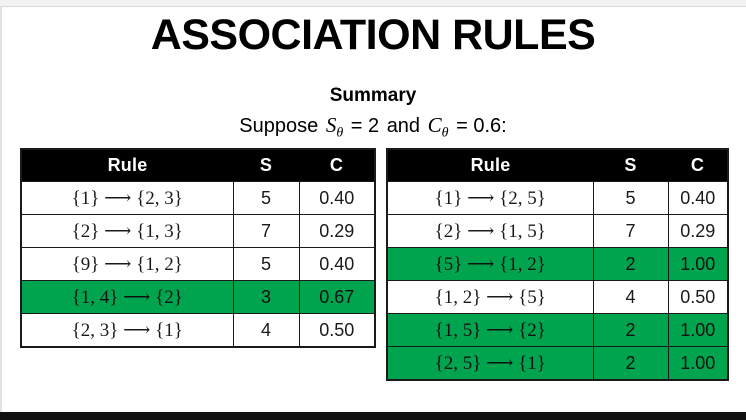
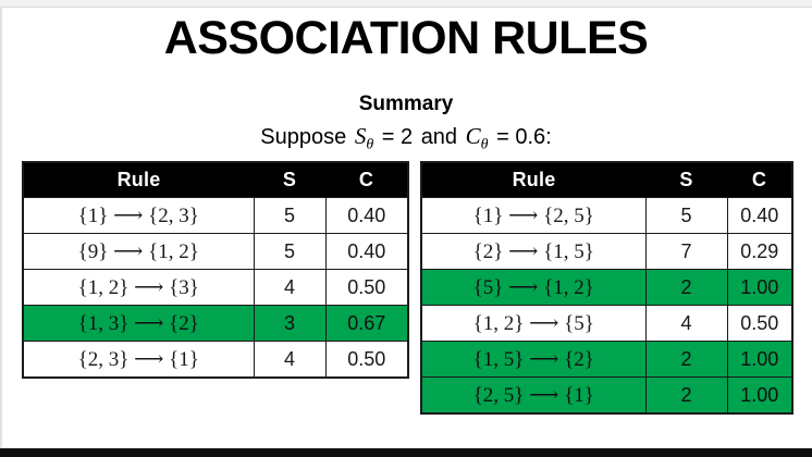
  ASSOCIATION RULES
  Summary
  Suppose Sθ = 2 and Cθ = 0.6:
  Rule	S	C
  {1} ⟶ {2, 3}	5	0.40
- {2} ⟶ {1, 3}	7	0.29
  {9} ⟶ {1, 2}	5	0.40
+ {1, 2} ⟶ {3}	4	0.50
- {1, 4} ⟶ {2}	3	0.67
+ {1, 3} ⟶ {2}	3	0.67
  {2, 3} ⟶ {1}	4	0.50
  Rule	S	C
  {1} ⟶ {2, 5}	5	0.40
  {2} ⟶ {1, 5}	7	0.29
  {5} ⟶ {1, 2}	2	1.00
  {1, 2} ⟶ {5}	4	0.50
  {1, 5} ⟶ {2}	2	1.00
  {2, 5} ⟶ {1}	2	1.00
